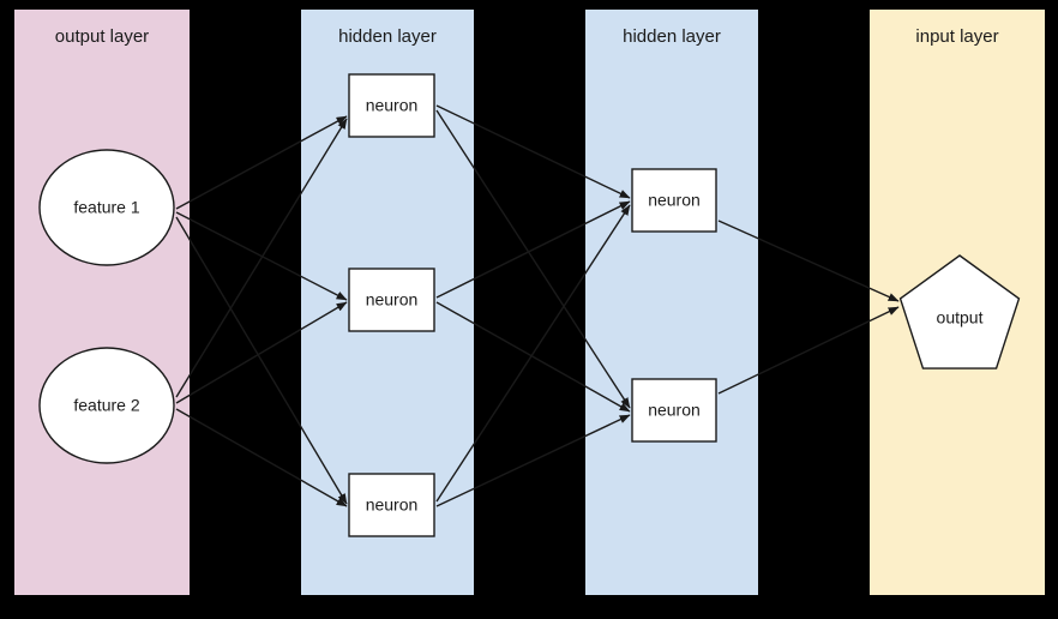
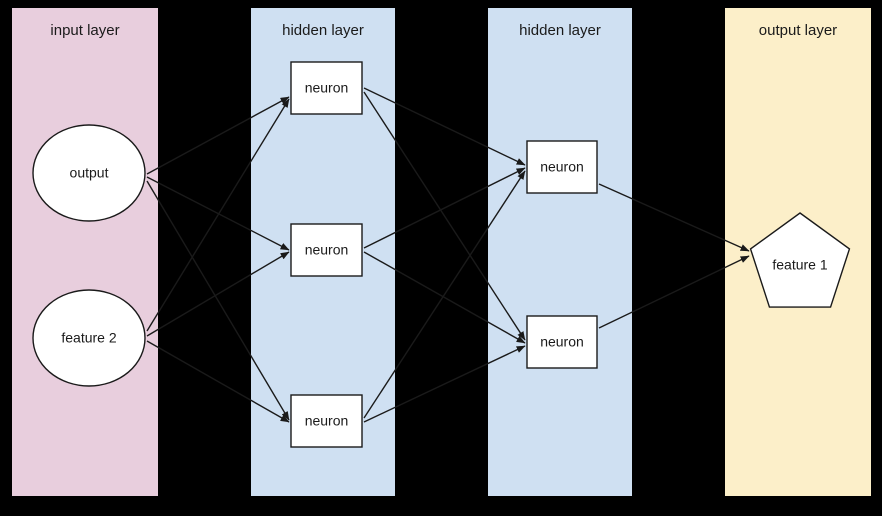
- feature 1
+ output
  feature 2
  neuron
  neuron
  neuron
  neuron
  neuron
- output
+ feature 1
- output layer
+ input layer
  hidden layer
  hidden layer
- input layer
+ output layer
